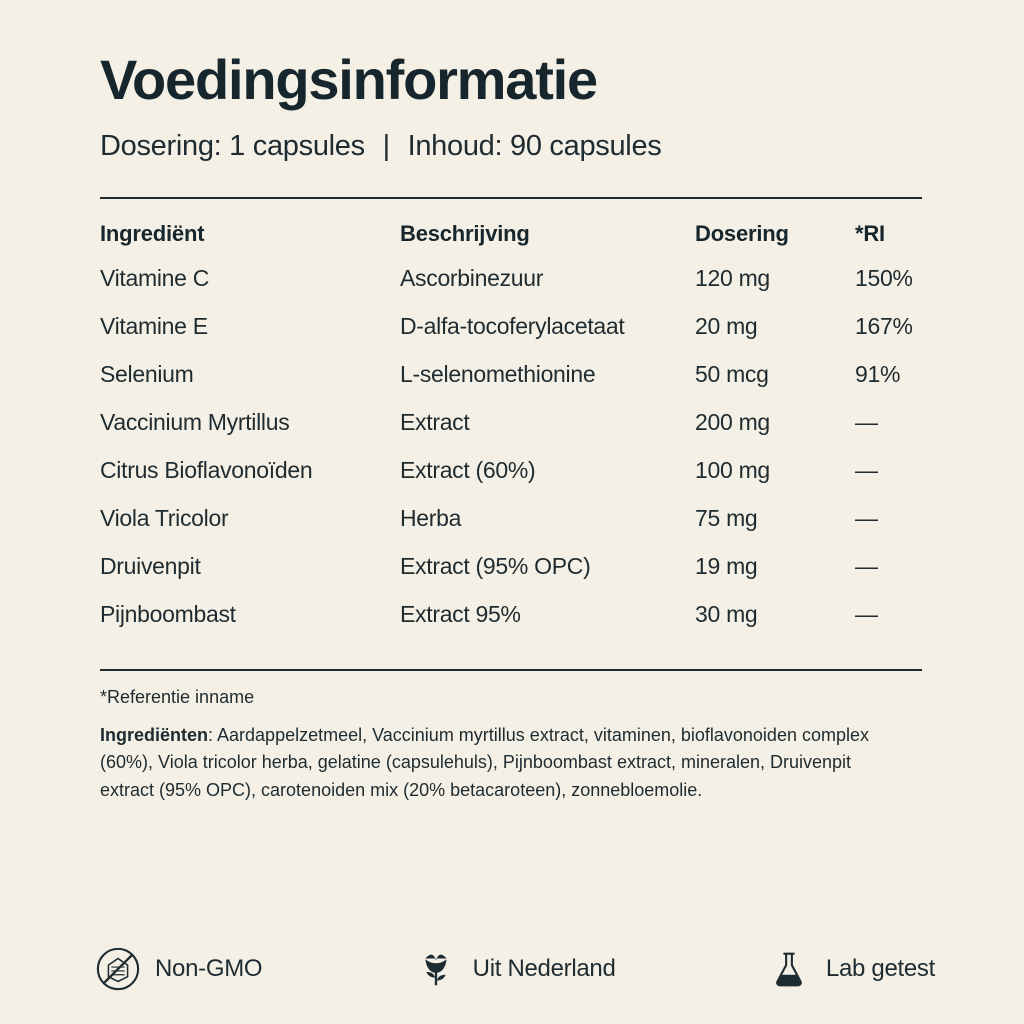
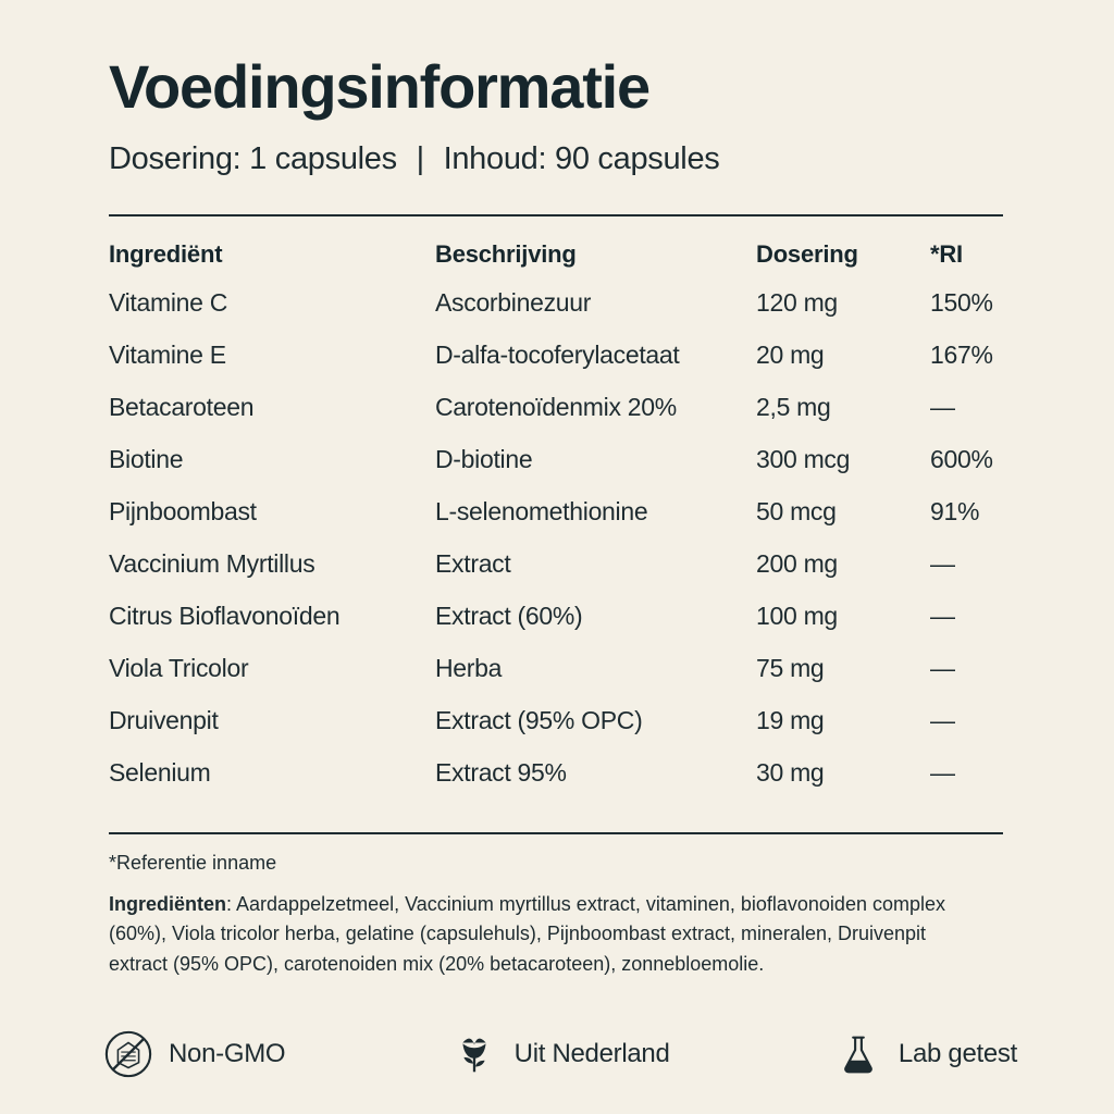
  Voedingsinformatie
  Dosering: 1 capsules | Inhoud: 90 capsules
  Ingrediënt	Beschrijving	Dosering	*RI
  Vitamine C	Ascorbinezuur	120 mg	150%
  Vitamine E	D-alfa-tocoferylacetaat	20 mg	167%
+ Betacaroteen	Carotenoïdenmix 20%	2,5 mg	—
+ Biotine	D-biotine	300 mcg	600%
- Selenium	L-selenomethionine	50 mcg	91%
+ Pijnboombast	L-selenomethionine	50 mcg	91%
  Vaccinium Myrtillus	Extract	200 mg	—
  Citrus Bioflavonoïden	Extract (60%)	100 mg	—
  Viola Tricolor	Herba	75 mg	—
  Druivenpit	Extract (95% OPC)	19 mg	—
- Pijnboombast	Extract 95%	30 mg	—
+ Selenium	Extract 95%	30 mg	—
  *Referentie inname
  Ingrediënten: Aardappelzetmeel, Vaccinium myrtillus extract, vitaminen, bioflavonoiden complex (60%), Viola tricolor herba, gelatine (capsulehuls), Pijnboombast extract, mineralen, Druivenpit extract (95% OPC), carotenoiden mix (20% betacaroteen), zonnebloemolie.
  Non-GMO
  Uit Nederland
  Lab getest
